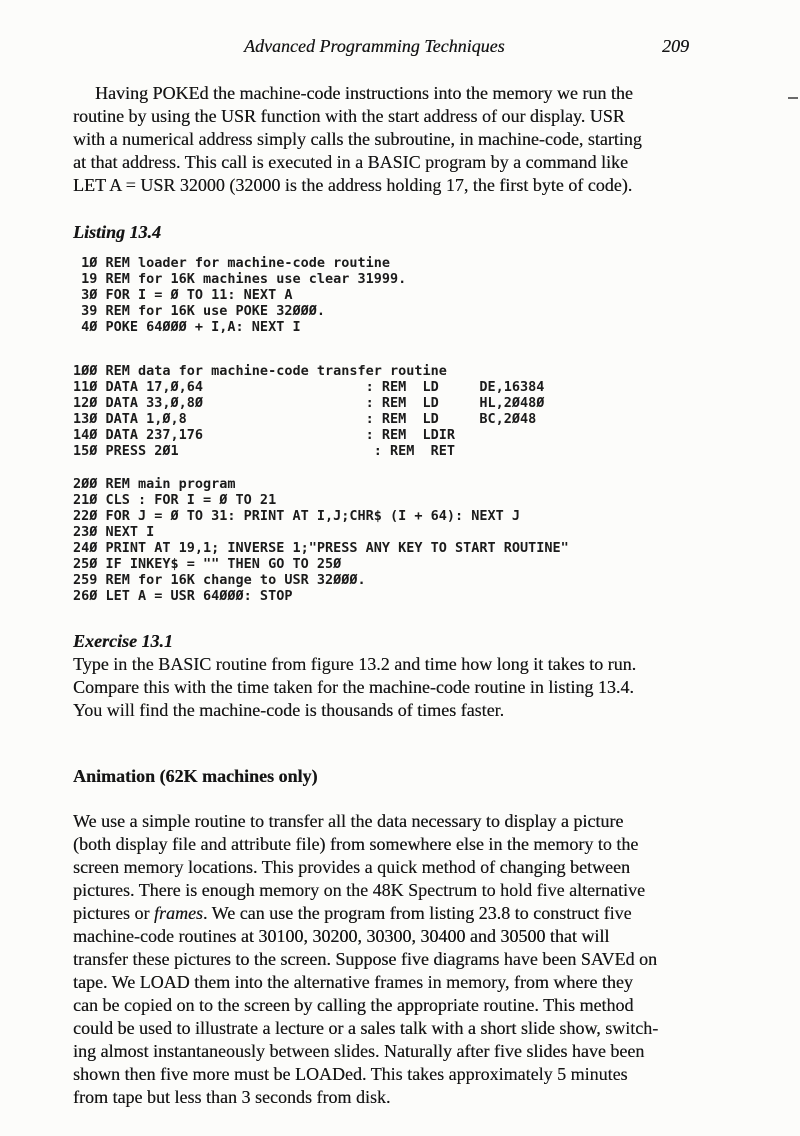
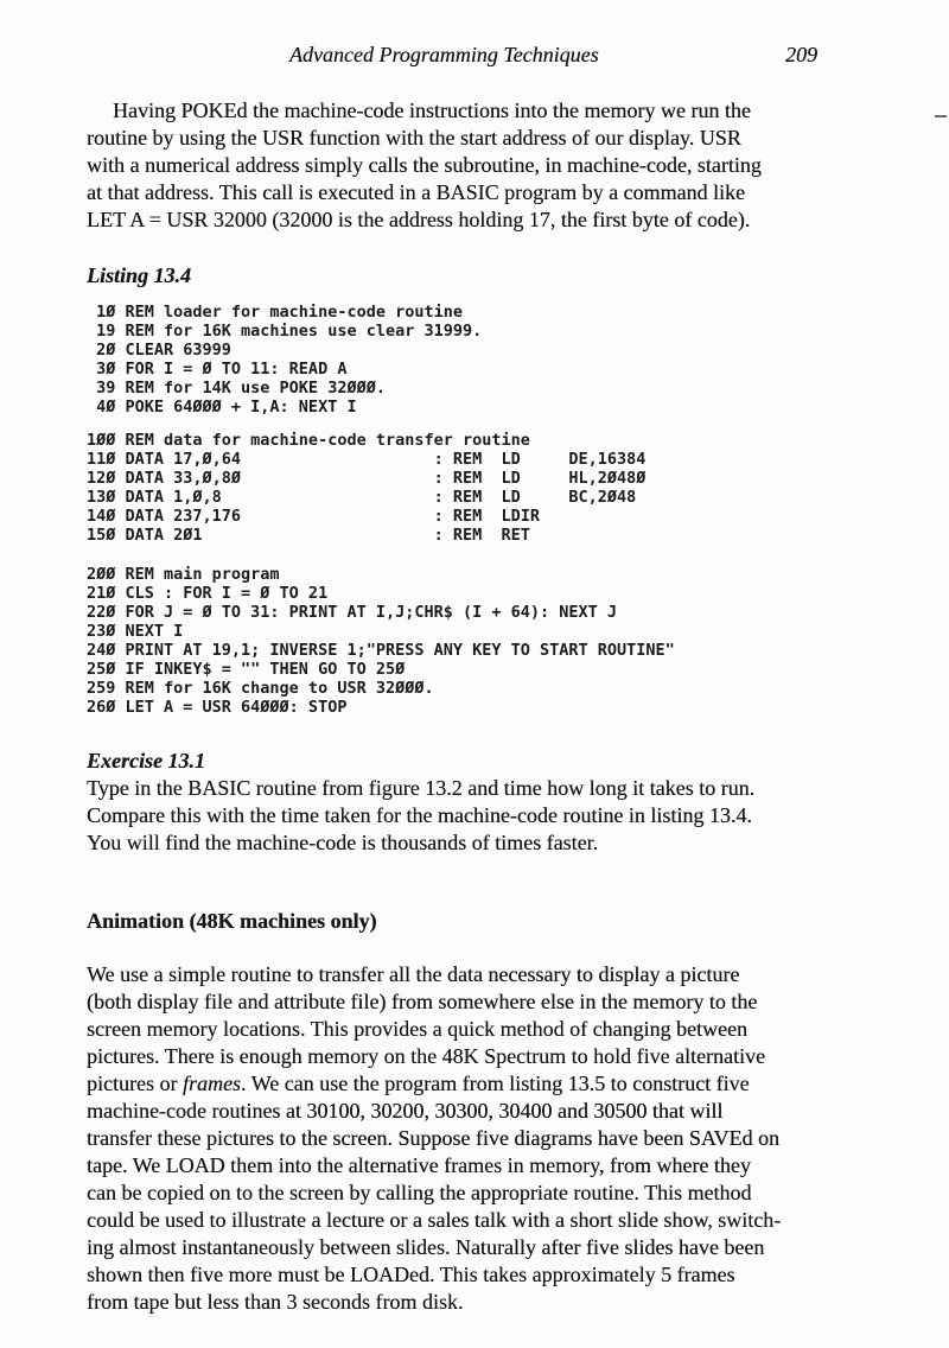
  Advanced Programming Techniques
  209
  Having POKEd the machine-code instructions into the memory we run the
  routine by using the USR function with the start address of our display. USR
  with a numerical address simply calls the subroutine, in machine-code, starting
  at that address. This call is executed in a BASIC program by a command like
  LET A = USR 32000 (32000 is the address holding 17, the first byte of code).
  Listing 13.4
  1Ø REM loader for machine-code routine
  19 REM for 16K machines use clear 31999.
+ 2Ø CLEAR 63999
- 3Ø FOR I = Ø TO 11: NEXT A
+ 3Ø FOR I = Ø TO 11: READ A
- 39 REM for 16K use POKE 32ØØØ.
+ 39 REM for 14K use POKE 32ØØØ.
  4Ø POKE 64ØØØ + I,A: NEXT I
  1ØØ REM data for machine-code transfer routine
  11Ø DATA 17,Ø,64 : REM LD DE,16384
  12Ø DATA 33,Ø,8Ø : REM LD HL,2Ø48Ø
  13Ø DATA 1,Ø,8 : REM LD BC,2Ø48
  14Ø DATA 237,176 : REM LDIR
- 15Ø PRESS 2Ø1 : REM RET
+ 15Ø DATA 2Ø1 : REM RET
  2ØØ REM main program
  21Ø CLS : FOR I = Ø TO 21
  22Ø FOR J = Ø TO 31: PRINT AT I,J;CHR$ (I + 64): NEXT J
  23Ø NEXT I
  24Ø PRINT AT 19,1; INVERSE 1;"PRESS ANY KEY TO START ROUTINE"
  25Ø IF INKEY$ = "" THEN GO TO 25Ø
  259 REM for 16K change to USR 32ØØØ.
  26Ø LET A = USR 64ØØØ: STOP
  Exercise 13.1
  Type in the BASIC routine from figure 13.2 and time how long it takes to run.
  Compare this with the time taken for the machine-code routine in listing 13.4.
  You will find the machine-code is thousands of times faster.
- Animation (62K machines only)
+ Animation (48K machines only)
  We use a simple routine to transfer all the data necessary to display a picture
  (both display file and attribute file) from somewhere else in the memory to the
  screen memory locations. This provides a quick method of changing between
  pictures. There is enough memory on the 48K Spectrum to hold five alternative
- pictures or frames. We can use the program from listing 23.8 to construct five
+ pictures or frames. We can use the program from listing 13.5 to construct five
  machine-code routines at 30100, 30200, 30300, 30400 and 30500 that will
  transfer these pictures to the screen. Suppose five diagrams have been SAVEd on
  tape. We LOAD them into the alternative frames in memory, from where they
  can be copied on to the screen by calling the appropriate routine. This method
  could be used to illustrate a lecture or a sales talk with a short slide show, switch-
  ing almost instantaneously between slides. Naturally after five slides have been
- shown then five more must be LOADed. This takes approximately 5 minutes
+ shown then five more must be LOADed. This takes approximately 5 frames
  from tape but less than 3 seconds from disk.
